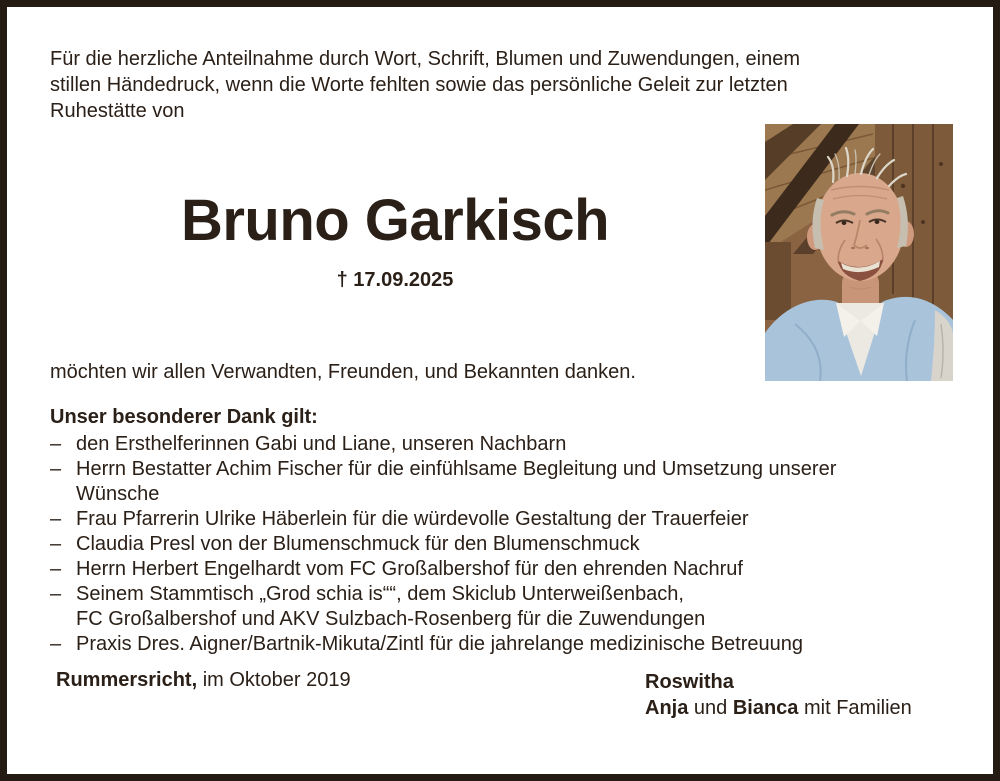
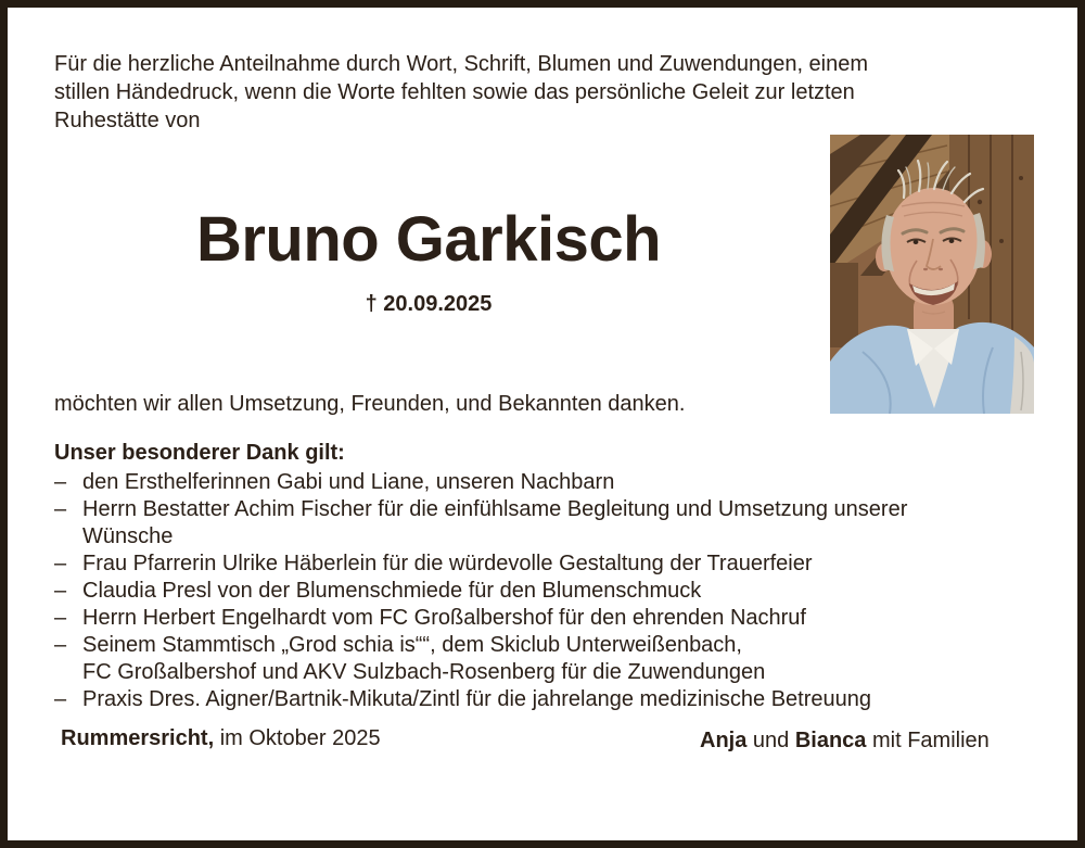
  Für die herzliche Anteilnahme durch Wort, Schrift, Blumen und Zuwendungen, einem
  stillen Händedruck, wenn die Worte fehlten sowie das persönliche Geleit zur letzten
  Ruhestätte von
  Bruno Garkisch
- † 17.09.2025
+ † 20.09.2025
- möchten wir allen Verwandten, Freunden, und Bekannten danken.
+ möchten wir allen Umsetzung, Freunden, und Bekannten danken.
  Unser besonderer Dank gilt:
  –
  den Ersthelferinnen Gabi und Liane, unseren Nachbarn
  –
  Herrn Bestatter Achim Fischer für die einfühlsame Begleitung und Umsetzung unserer
  Wünsche
  –
  Frau Pfarrerin Ulrike Häberlein für die würdevolle Gestaltung der Trauerfeier
  –
- Claudia Presl von der Blumenschmuck für den Blumenschmuck
+ Claudia Presl von der Blumenschmiede für den Blumenschmuck
  –
  Herrn Herbert Engelhardt vom FC Großalbershof für den ehrenden Nachruf
  –
  Seinem Stammtisch „Grod schia is““, dem Skiclub Unterweißenbach,
  FC Großalbershof und AKV Sulzbach-Rosenberg für die Zuwendungen
  –
  Praxis Dres. Aigner/Bartnik-Mikuta/Zintl für die jahrelange medizinische Betreuung
- Rummersricht, im Oktober 2019
+ Rummersricht, im Oktober 2025
- Roswitha
  Anja und Bianca mit Familien
